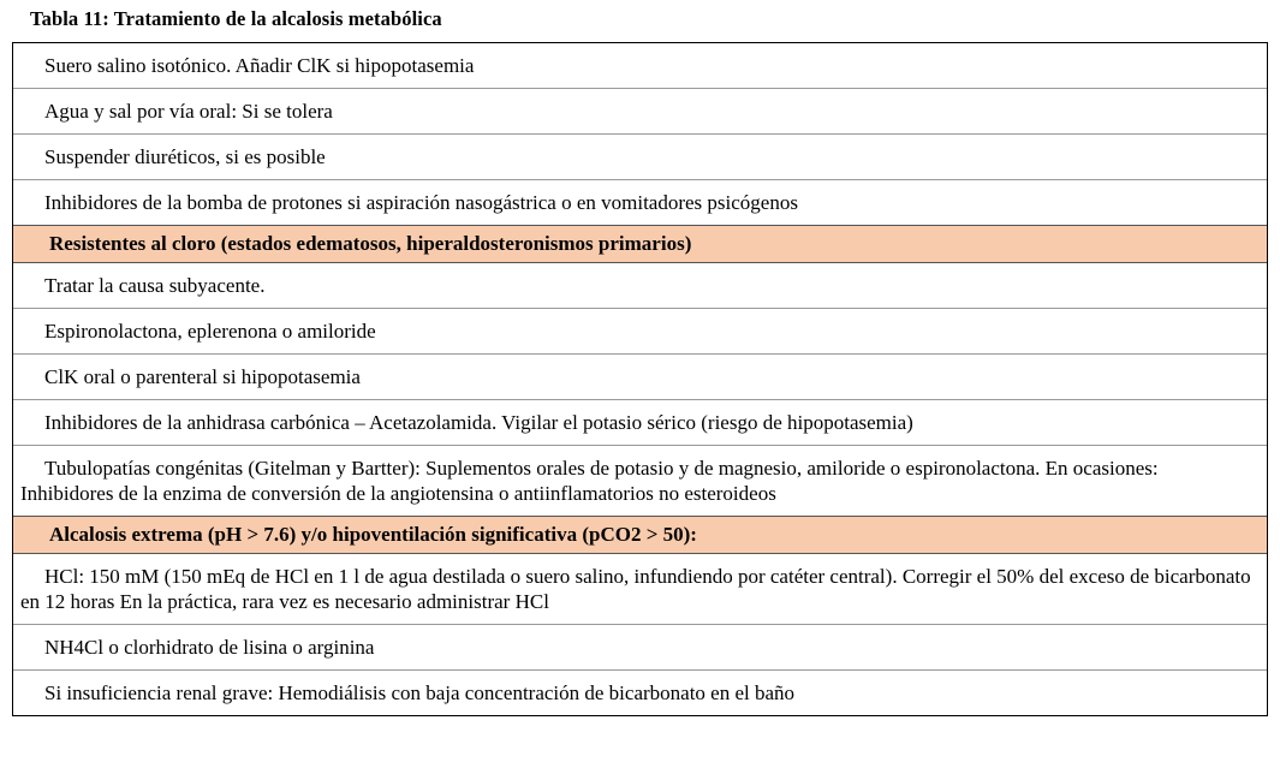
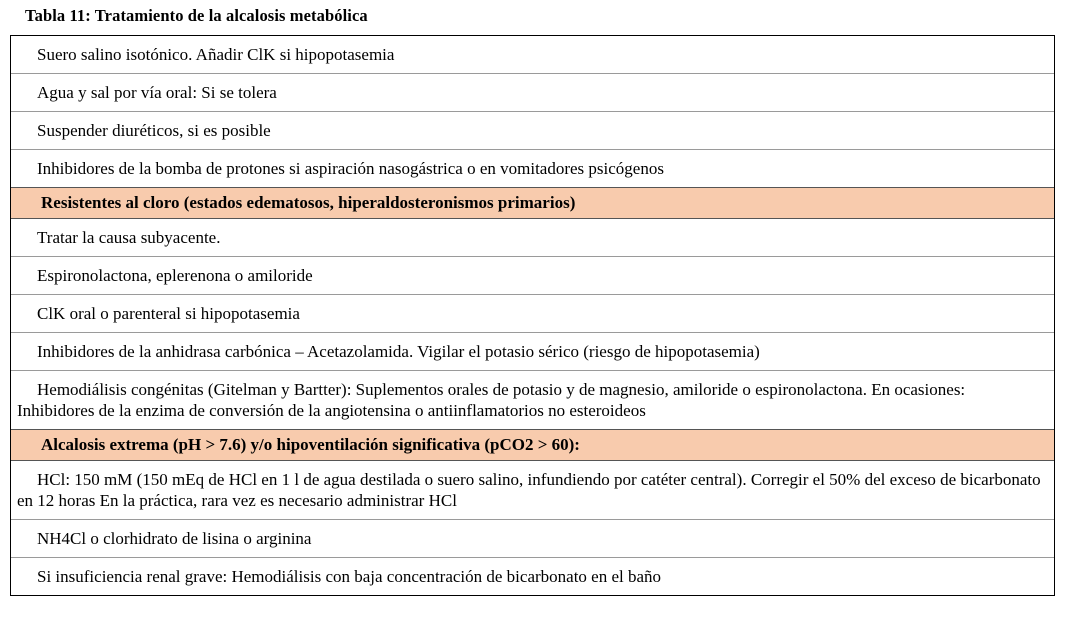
  Tabla 11: Tratamiento de la alcalosis metabólica
  Suero salino isotónico. Añadir ClK si hipopotasemia
  Agua y sal por vía oral: Si se tolera
  Suspender diuréticos, si es posible
  Inhibidores de la bomba de protones si aspiración nasogástrica o en vomitadores psicógenos
  Resistentes al cloro (estados edematosos, hiperaldosteronismos primarios)
  Tratar la causa subyacente.
  Espironolactona, eplerenona o amiloride
  ClK oral o parenteral si hipopotasemia
  Inhibidores de la anhidrasa carbónica – Acetazolamida. Vigilar el potasio sérico (riesgo de hipopotasemia)
- Tubulopatías congénitas (Gitelman y Bartter): Suplementos orales de potasio y de magnesio, amiloride o espironolactona. En ocasiones: Inhibidores de la enzima de conversión de la angiotensina o antiinflamatorios no esteroideos
+ Hemodiálisis congénitas (Gitelman y Bartter): Suplementos orales de potasio y de magnesio, amiloride o espironolactona. En ocasiones: Inhibidores de la enzima de conversión de la angiotensina o antiinflamatorios no esteroideos
- Alcalosis extrema (pH > 7.6) y/o hipoventilación significativa (pCO2 > 50):
+ Alcalosis extrema (pH > 7.6) y/o hipoventilación significativa (pCO2 > 60):
  HCl: 150 mM (150 mEq de HCl en 1 l de agua destilada o suero salino, infundiendo por catéter central). Corregir el 50% del exceso de bicarbonato en 12 horas En la práctica, rara vez es necesario administrar HCl
  NH4Cl o clorhidrato de lisina o arginina
  Si insuficiencia renal grave: Hemodiálisis con baja concentración de bicarbonato en el baño
